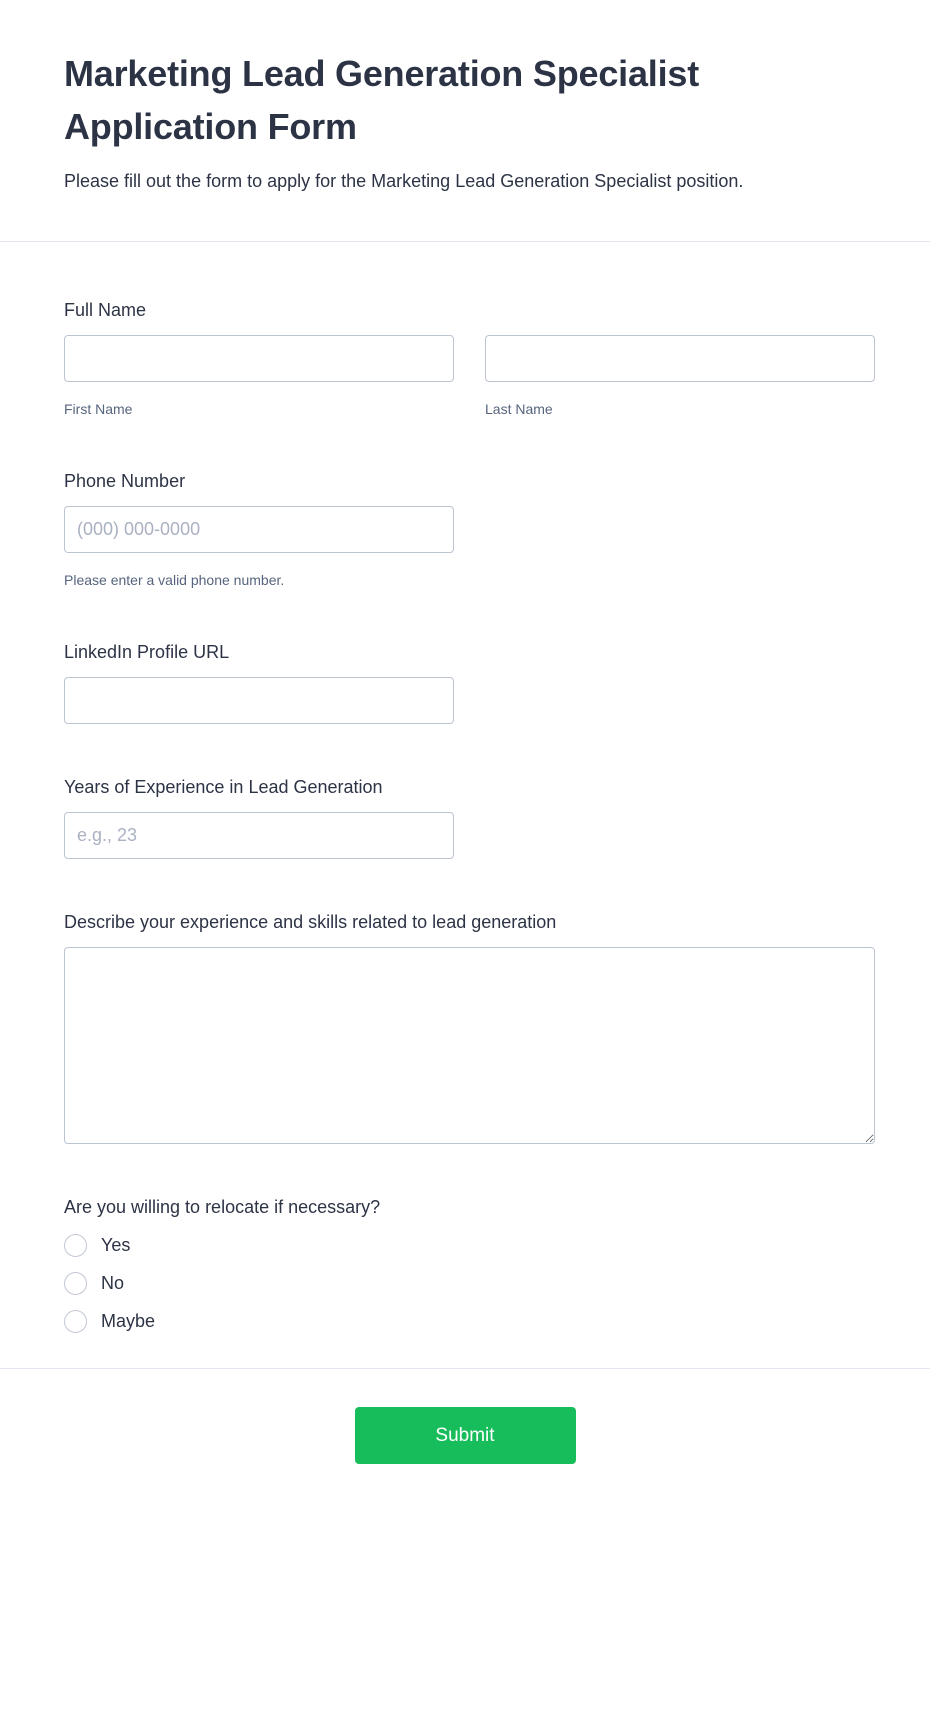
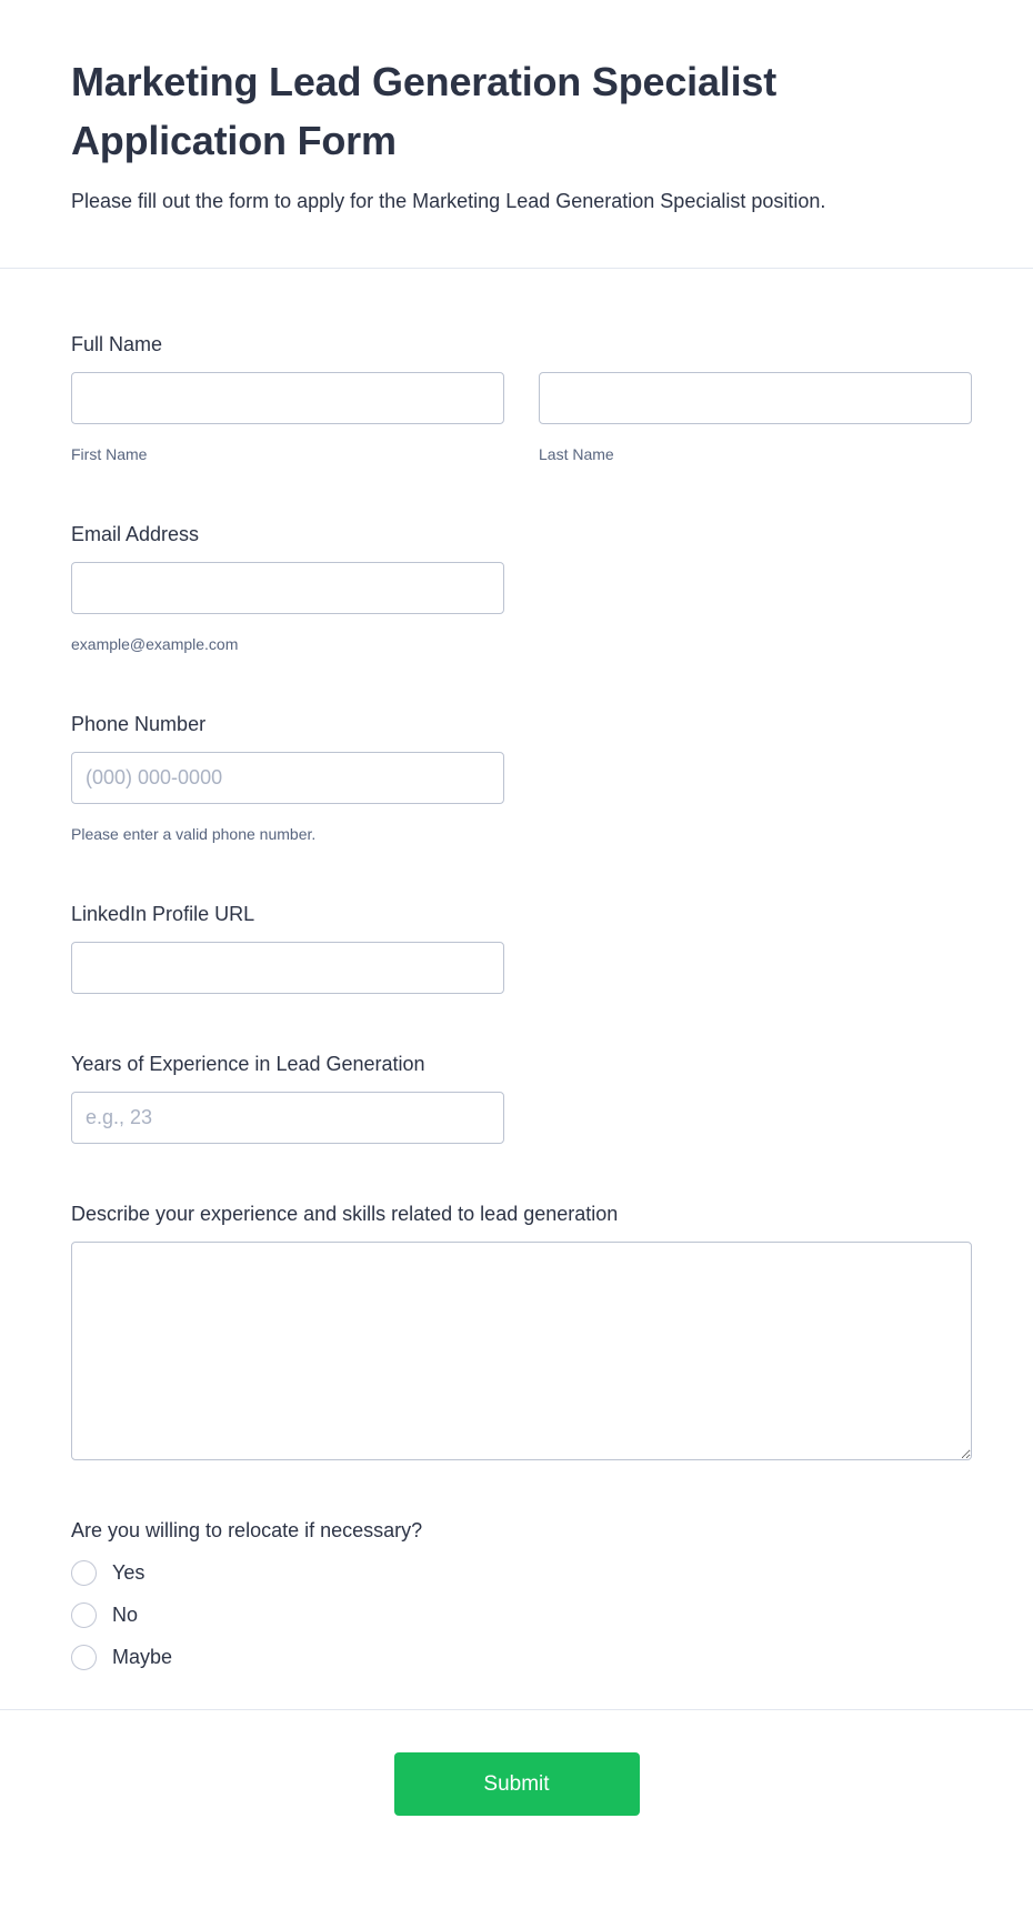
  Marketing Lead Generation Specialist Application Form
  Please fill out the form to apply for the Marketing Lead Generation Specialist position.
  Full Name
  First Name
  Last Name
+ Email Address
+ example@example.com
  Phone Number
  (000) 000-0000
  Please enter a valid phone number.
  LinkedIn Profile URL
  Years of Experience in Lead Generation
  e.g., 23
  Describe your experience and skills related to lead generation
  Are you willing to relocate if necessary?
  Yes
  No
  Maybe
  Submit
